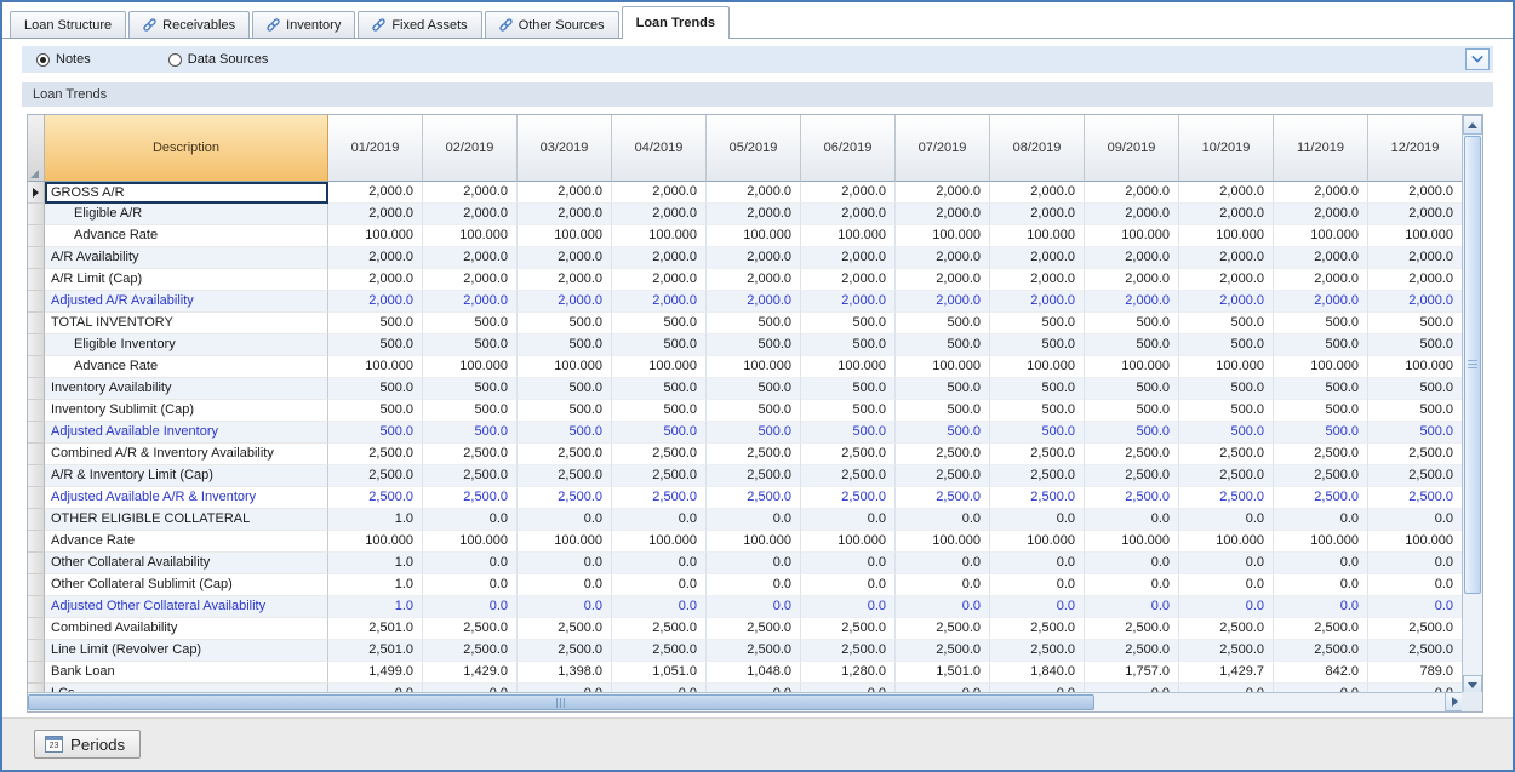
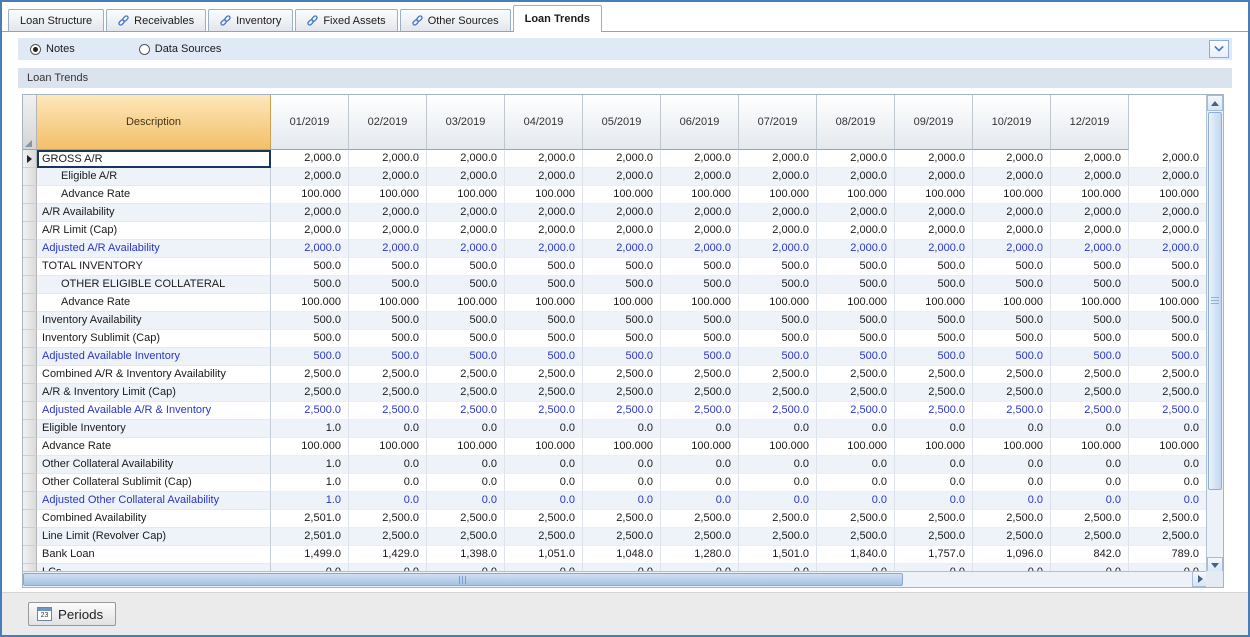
  Loan Structure
  Receivables
  Inventory
  Fixed Assets
  Other Sources
  Loan Trends
  Notes
  Data Sources
  Loan Trends
  Description
  01/2019
  02/2019
  03/2019
  04/2019
  05/2019
  06/2019
  07/2019
  08/2019
  09/2019
  10/2019
- 11/2019
  12/2019
  GROSS A/R
  2,000.0
  2,000.0
  2,000.0
  2,000.0
  2,000.0
  2,000.0
  2,000.0
  2,000.0
  2,000.0
  2,000.0
  2,000.0
  2,000.0
  Eligible A/R
  2,000.0
  2,000.0
  2,000.0
  2,000.0
  2,000.0
  2,000.0
  2,000.0
  2,000.0
  2,000.0
  2,000.0
  2,000.0
  2,000.0
  Advance Rate
  100.000
  100.000
  100.000
  100.000
  100.000
  100.000
  100.000
  100.000
  100.000
  100.000
  100.000
  100.000
  A/R Availability
  2,000.0
  2,000.0
  2,000.0
  2,000.0
  2,000.0
  2,000.0
  2,000.0
  2,000.0
  2,000.0
  2,000.0
  2,000.0
  2,000.0
  A/R Limit (Cap)
  2,000.0
  2,000.0
  2,000.0
  2,000.0
  2,000.0
  2,000.0
  2,000.0
  2,000.0
  2,000.0
  2,000.0
  2,000.0
  2,000.0
  Adjusted A/R Availability
  2,000.0
  2,000.0
  2,000.0
  2,000.0
  2,000.0
  2,000.0
  2,000.0
  2,000.0
  2,000.0
  2,000.0
  2,000.0
  2,000.0
  TOTAL INVENTORY
  500.0
  500.0
  500.0
  500.0
  500.0
  500.0
  500.0
  500.0
  500.0
  500.0
  500.0
  500.0
- Eligible Inventory
+ OTHER ELIGIBLE COLLATERAL
  500.0
  500.0
  500.0
  500.0
  500.0
  500.0
  500.0
  500.0
  500.0
  500.0
  500.0
  500.0
  Advance Rate
  100.000
  100.000
  100.000
  100.000
  100.000
  100.000
  100.000
  100.000
  100.000
  100.000
  100.000
  100.000
  Inventory Availability
  500.0
  500.0
  500.0
  500.0
  500.0
  500.0
  500.0
  500.0
  500.0
  500.0
  500.0
  500.0
  Inventory Sublimit (Cap)
  500.0
  500.0
  500.0
  500.0
  500.0
  500.0
  500.0
  500.0
  500.0
  500.0
  500.0
  500.0
  Adjusted Available Inventory
  500.0
  500.0
  500.0
  500.0
  500.0
  500.0
  500.0
  500.0
  500.0
  500.0
  500.0
  500.0
  Combined A/R & Inventory Availability
  2,500.0
  2,500.0
  2,500.0
  2,500.0
  2,500.0
  2,500.0
  2,500.0
  2,500.0
  2,500.0
  2,500.0
  2,500.0
  2,500.0
  A/R & Inventory Limit (Cap)
  2,500.0
  2,500.0
  2,500.0
  2,500.0
  2,500.0
  2,500.0
  2,500.0
  2,500.0
  2,500.0
  2,500.0
  2,500.0
  2,500.0
  Adjusted Available A/R & Inventory
  2,500.0
  2,500.0
  2,500.0
  2,500.0
  2,500.0
  2,500.0
  2,500.0
  2,500.0
  2,500.0
  2,500.0
  2,500.0
  2,500.0
- OTHER ELIGIBLE COLLATERAL
+ Eligible Inventory
  1.0
  0.0
  0.0
  0.0
  0.0
  0.0
  0.0
  0.0
  0.0
  0.0
  0.0
  0.0
  Advance Rate
  100.000
  100.000
  100.000
  100.000
  100.000
  100.000
  100.000
  100.000
  100.000
  100.000
  100.000
  100.000
  Other Collateral Availability
  1.0
  0.0
  0.0
  0.0
  0.0
  0.0
  0.0
  0.0
  0.0
  0.0
  0.0
  0.0
  Other Collateral Sublimit (Cap)
  1.0
  0.0
  0.0
  0.0
  0.0
  0.0
  0.0
  0.0
  0.0
  0.0
  0.0
  0.0
  Adjusted Other Collateral Availability
  1.0
  0.0
  0.0
  0.0
  0.0
  0.0
  0.0
  0.0
  0.0
  0.0
  0.0
  0.0
  Combined Availability
  2,501.0
  2,500.0
  2,500.0
  2,500.0
  2,500.0
  2,500.0
  2,500.0
  2,500.0
  2,500.0
  2,500.0
  2,500.0
  2,500.0
  Line Limit (Revolver Cap)
  2,501.0
  2,500.0
  2,500.0
  2,500.0
  2,500.0
  2,500.0
  2,500.0
  2,500.0
  2,500.0
  2,500.0
  2,500.0
  2,500.0
  Bank Loan
  1,499.0
  1,429.0
  1,398.0
  1,051.0
  1,048.0
  1,280.0
  1,501.0
  1,840.0
  1,757.0
- 1,429.7
+ 1,096.0
  842.0
  789.0
  Periods
